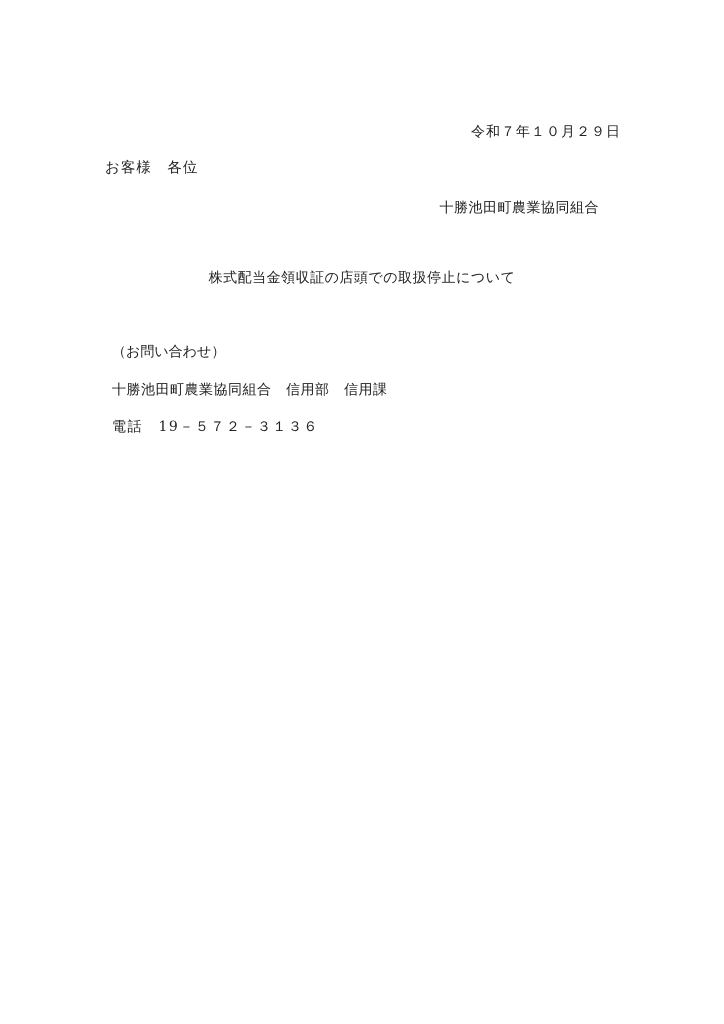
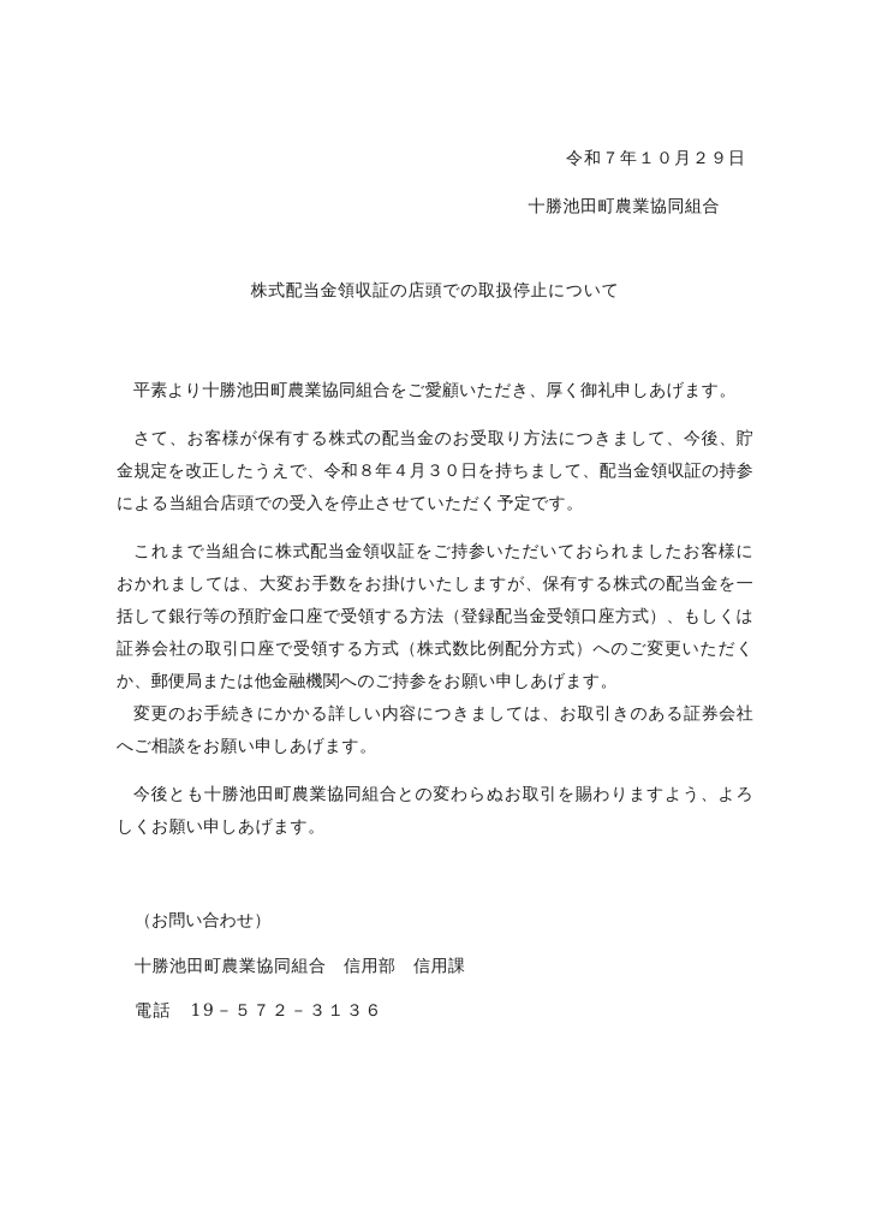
  令和７年１０月２９日
- お客様 各位
  十勝池田町農業協同組合
  株式配当金領収証の店頭での取扱停止について
+ 平素より十勝池田町農業協同組合をご愛顧いただき、厚く御礼申しあげます。
+ さて、お客様が保有する株式の配当金のお受取り方法につきまして、今後、貯金規定を改正したうえで、令和８年４月３０日を持ちまして、配当金領収証の持参による当組合店頭での受入を停止させていただく予定です。
+ これまで当組合に株式配当金領収証をご持参いただいておられましたお客様におかれましては、大変お手数をお掛けいたしますが、保有する株式の配当金を一括して銀行等の預貯金口座で受領する方法（登録配当金受領口座方式）、もしくは証券会社の取引口座で受領する方式（株式数比例配分方式）へのご変更いただくか、郵便局または他金融機関へのご持参をお願い申しあげます。
+ 変更のお手続きにかかる詳しい内容につきましては、お取引きのある証券会社へご相談をお願い申しあげます。
+ 今後とも十勝池田町農業協同組合との変わらぬお取引を賜わりますよう、よろしくお願い申しあげます。
  （お問い合わせ）
  十勝池田町農業協同組合 信用部 信用課
  電話 19－５７２－３１３６
